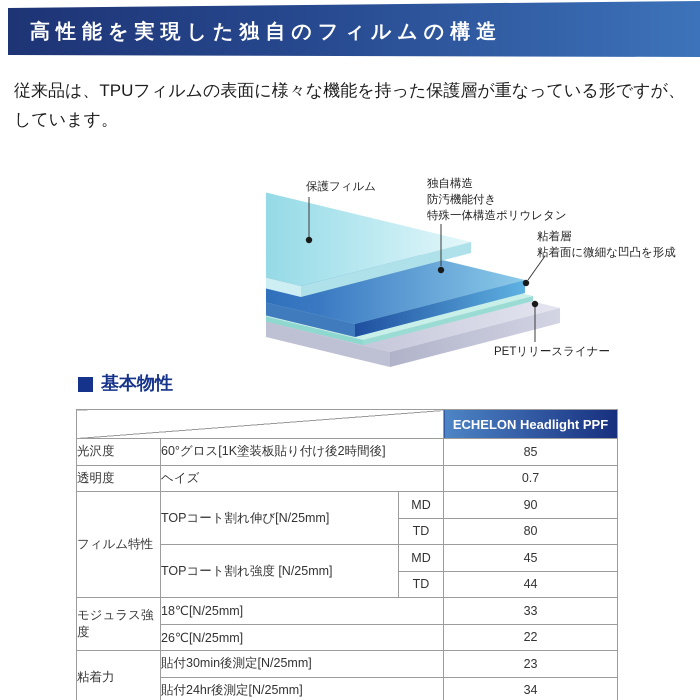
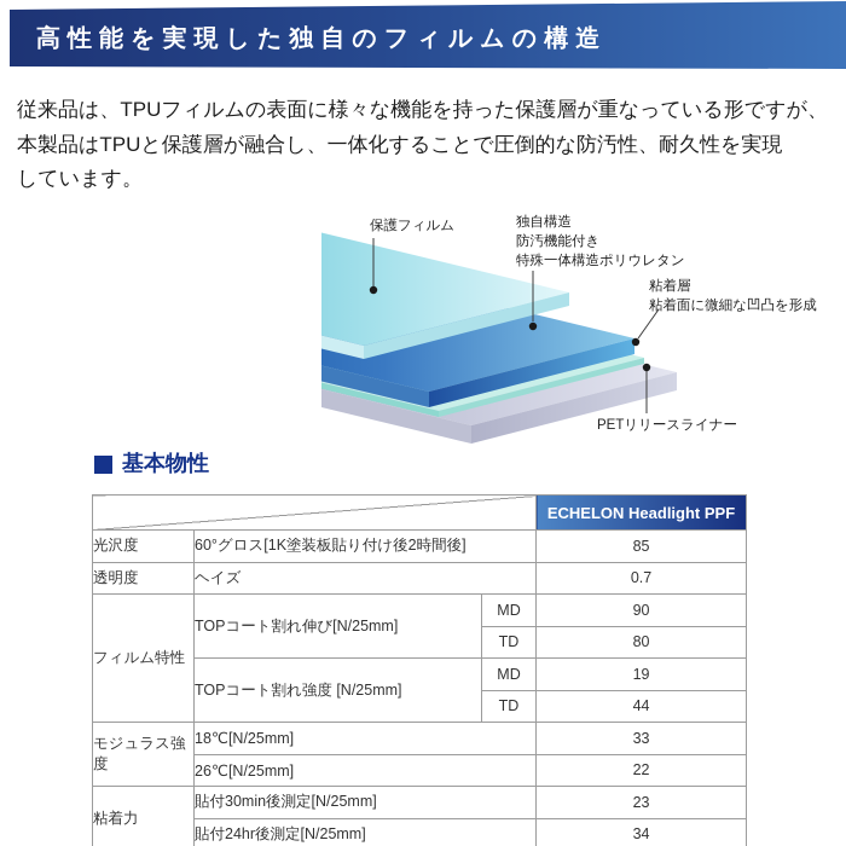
  高性能を実現した独自のフィルムの構造
  従来品は、TPUフィルムの表面に様々な機能を持った保護層が重なっている形ですが、
+ 本製品はTPUと保護層が融合し、一体化することで圧倒的な防汚性、耐久性を実現
  しています。
  保護フィルム
  独自構造
  防汚機能付き
  特殊一体構造ポリウレタン
  粘着層
  粘着面に微細な凹凸を形成
  PETリリースライナー
  基本物性
  	ECHELON Headlight PPF
  光沢度	60°グロス[1K塗装板貼り付け後2時間後]	85
  透明度	ヘイズ	0.7
  フィルム特性	TOPコート割れ伸び[N/25mm]	MD	90
  TD	80
- TOPコート割れ強度 [N/25mm]	MD	45
+ TOPコート割れ強度 [N/25mm]	MD	19
  TD	44
  モジュラス強度	18℃[N/25mm]	33
  26℃[N/25mm]	22
  粘着力	貼付30min後測定[N/25mm]	23
  貼付24hr後測定[N/25mm]	34
